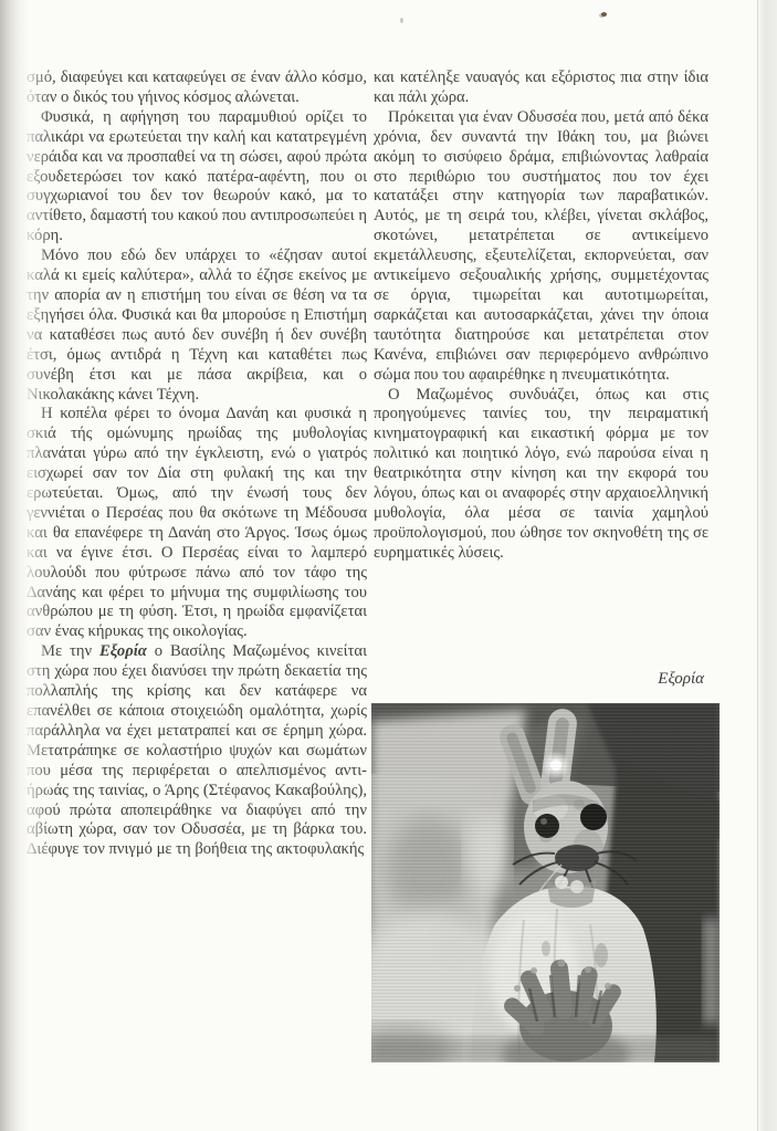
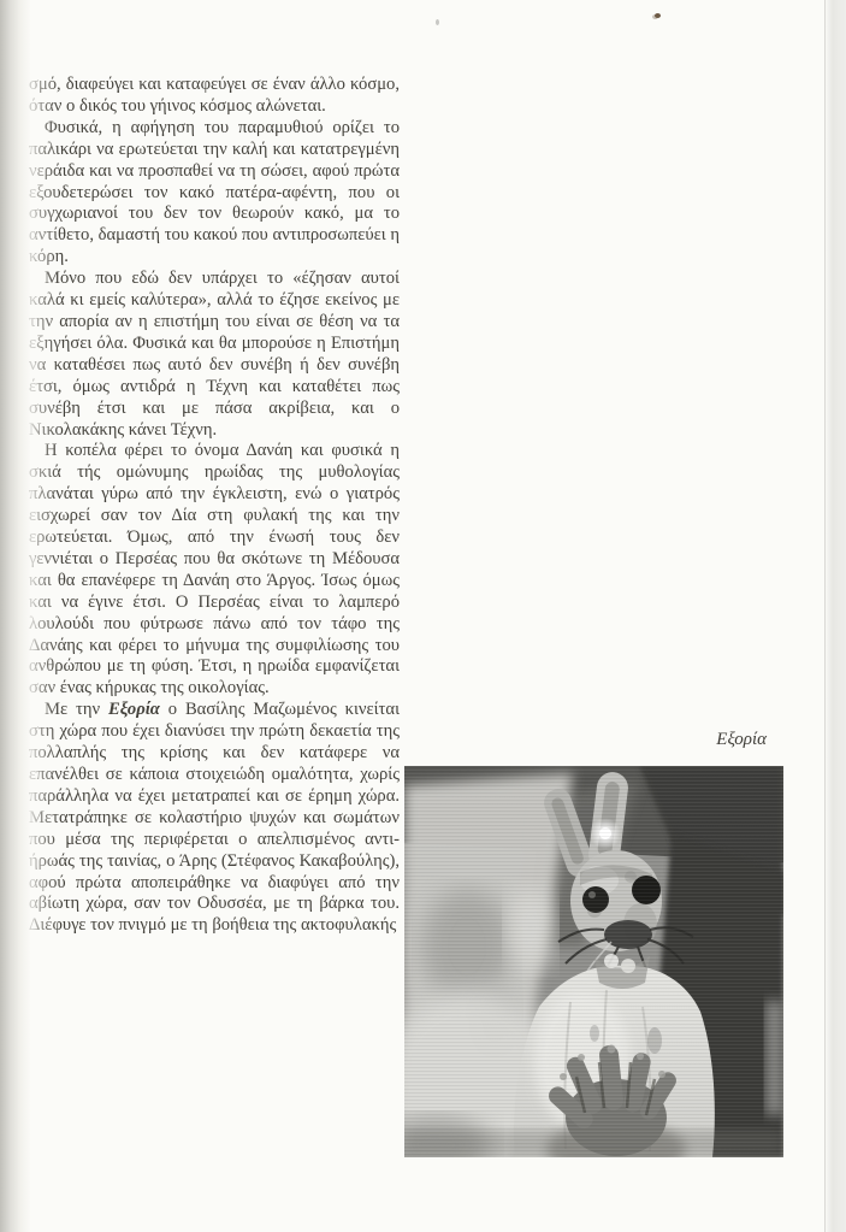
  διαφεύγει και καταφεύγει σε έναν άλλο κόσμο, ο δικός του γήινος κόσμος αλώνεται.
  υσικά, η αφήγηση του παραμυθιού ορίζει το κάρι να ερωτεύεται την καλή και κατατρεγμένη ιδα και να προσπαθεί να τη σώσει, αφού πρώτα δετερώσει τον κακό πατέρα-αφέντη, που οι ωριανοί του δεν τον θεωρούν κακό, μα το θετο, δαμαστή του κακού που αντιπροσωπεύει η .
  όνο που εδώ δεν υπάρχει το «έζησαν αυτοί κι εμείς καλύτερα», αλλά το έζησε εκείνος με απορία αν η επιστήμη του είναι σε θέση να τα ήσει όλα. Φυσικά και θα μπορούσε η Επιστήμη αταθέσει πως αυτό δεν συνέβη ή δεν συνέβη όμως αντιδρά η Τέχνη και καταθέτει πως βη έτσι και με πάσα ακρίβεια, και ο λακάκης κάνει Τέχνη.
  κοπέλα φέρει το όνομα Δανάη και φυσικά η τής ομώνυμης ηρωίδας της μυθολογίας άται γύρω από την έγκλειστη, ενώ ο γιατρός ωρεί σαν τον Δία στη φυλακή της και την εύεται. Όμως, από την ένωσή τους δεν ιέται ο Περσέας που θα σκότωνε τη Μέδουσα θα επανέφερε τη Δανάη στο Άργος. Ίσως όμως να έγινε έτσι. Ο Περσέας είναι το λαμπερό ούδι που φύτρωσε πάνω από τον τάφο της άης και φέρει το μήνυμα της συμφιλίωσης του ώπου με τη φύση. Έτσι, η ηρωίδα εμφανίζεται ένας κήρυκας της οικολογίας.
  ε την Εξορία ο Βασίλης Μαζωμένος κινείται χώρα που έχει διανύσει την πρώτη δεκαετία της απλής της κρίσης και δεν κατάφερε να έλθει σε κάποια στοιχειώδη ομαλότητα, χωρίς άλληλα να έχει μετατραπεί και σε έρημη χώρα. ατράπηκε σε κολαστήριο ψυχών και σωμάτων μέσα της περιφέρεται ο απελπισμένος αντι-άς της ταινίας, ο Άρης (Στέφανος Κακαβούλης), ύ πρώτα αποπειράθηκε να διαφύγει από την τη χώρα, σαν τον Οδυσσέα, με τη βάρκα του. υγε τον πνιγμό με τη βοήθεια της ακτοφυλακής
- και κατέληξε ναυαγός και εξόριστος πια στην ίδια και πάλι χώρα.
- Πρόκειται για έναν Οδυσσέα που, μετά από δέκα χρόνια, δεν συναντά την Ιθάκη του, μα βιώνει ακόμη το σισύφειο δράμα, επιβιώνοντας λαθραία στο περιθώριο του συστήματος που τον έχει κατατάξει στην κατηγορία των παραβατικών. Αυτός, με τη σειρά του, κλέβει, γίνεται σκλάβος, σκοτώνει, μετατρέπεται σε αντικείμενο εκμετάλλευσης, εξευτελίζεται, εκπορνεύεται, σαν αντικείμενο σεξουαλικής χρήσης, συμμετέχοντας σε όργια, τιμωρείται και αυτοτιμωρείται, σαρκάζεται και αυτοσαρκάζεται, χάνει την όποια ταυτότητα διατηρούσε και μετατρέπεται στον Κανένα, επιβιώνει σαν περιφερόμενο ανθρώπινο σώμα που του αφαιρέθηκε η πνευματικότητα.
- Ο Μαζωμένος συνδυάζει, όπως και στις προηγούμενες ταινίες του, την πειραματική κινηματογραφική και εικαστική φόρμα με τον πολιτικό και ποιητικό λόγο, ενώ παρούσα είναι η θεατρικότητα στην κίνηση και την εκφορά του λόγου, όπως και οι αναφορές στην αρχαιοελληνική μυθολογία, όλα μέσα σε ταινία χαμηλού προϋπολογισμού, που ώθησε τον σκηνοθέτη της σε ευρηματικές λύσεις.
  Εξορία
